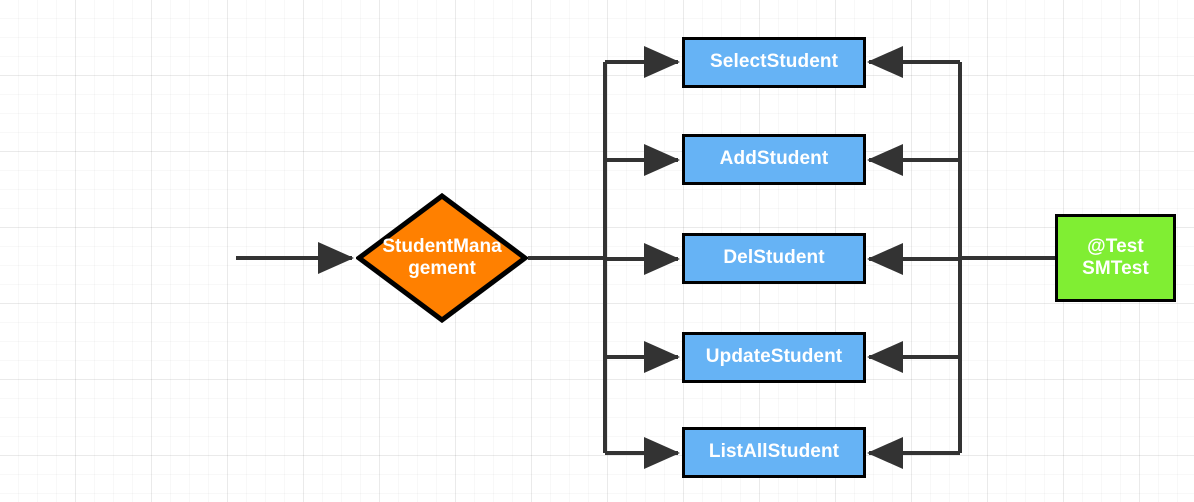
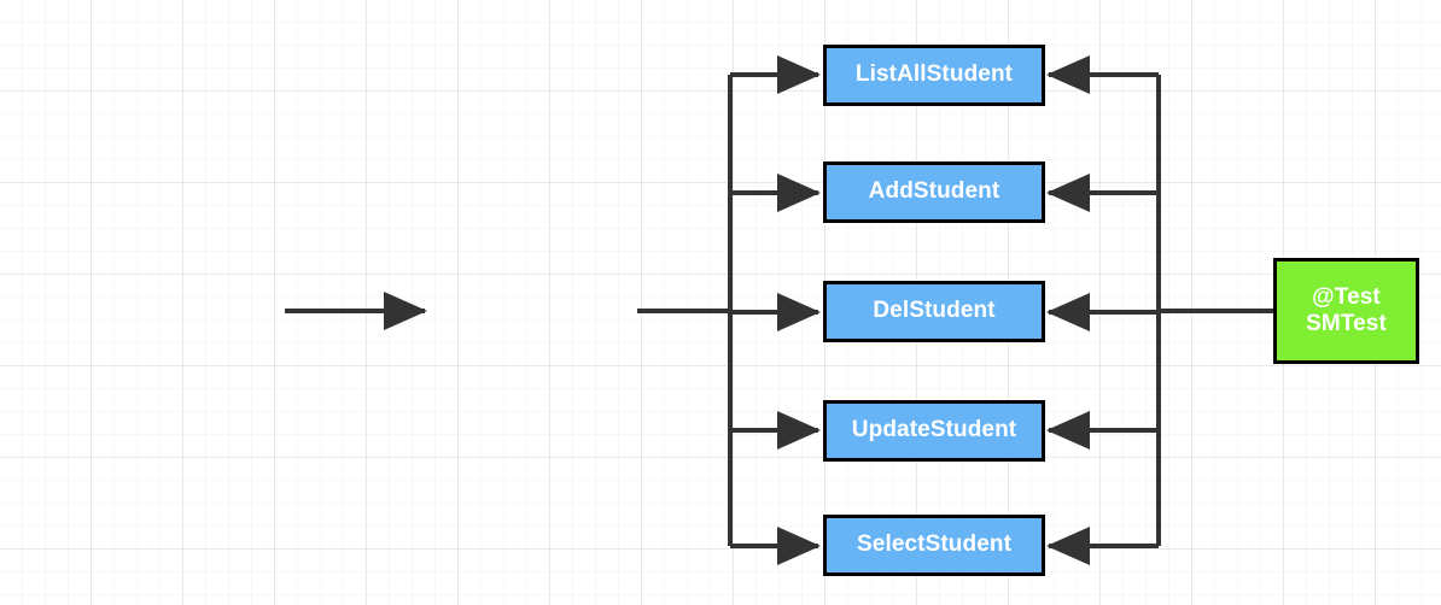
- StudentMana
- gement
- SelectStudent
+ ListAllStudent
  AddStudent
  DelStudent
  UpdateStudent
- ListAllStudent
+ SelectStudent
  @Test
  SMTest
